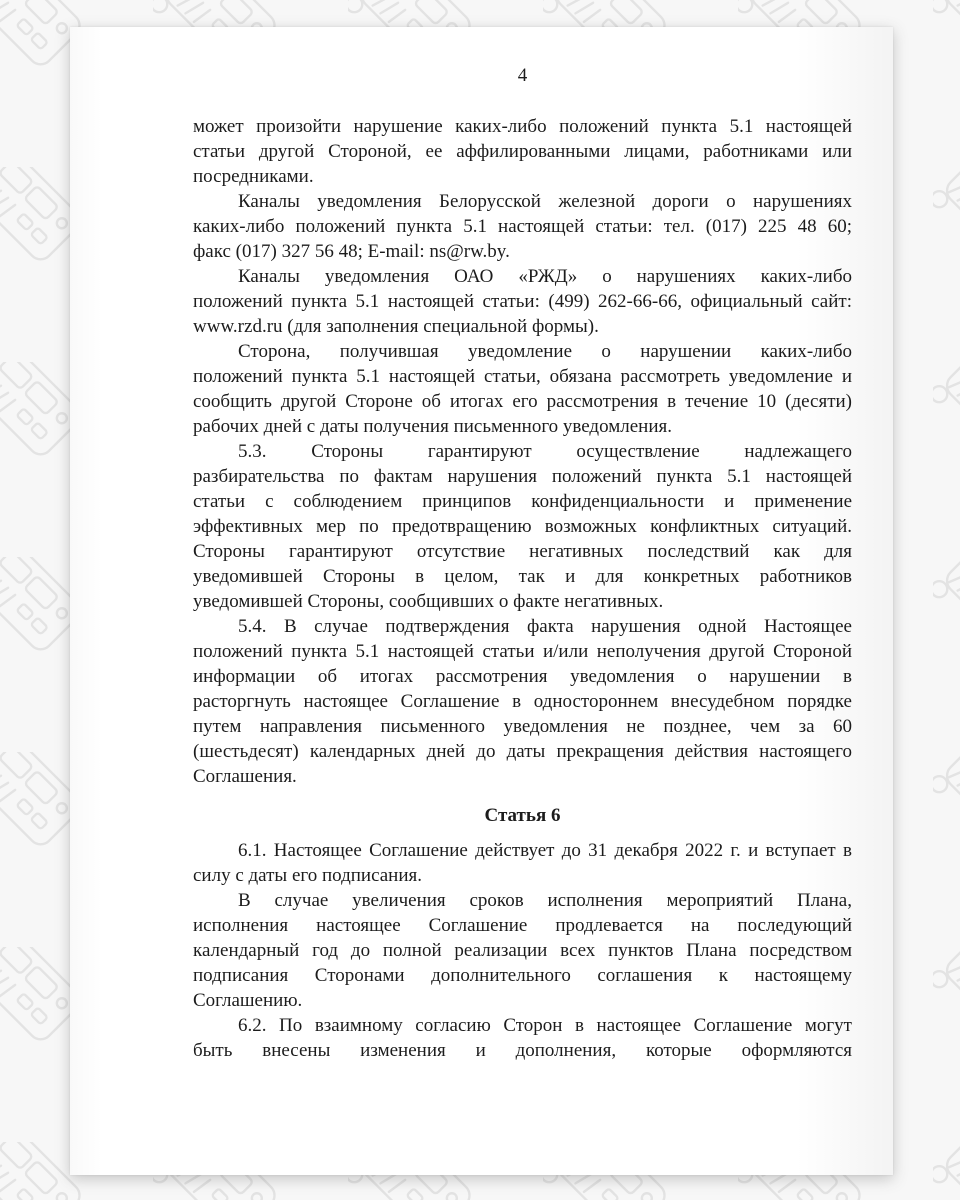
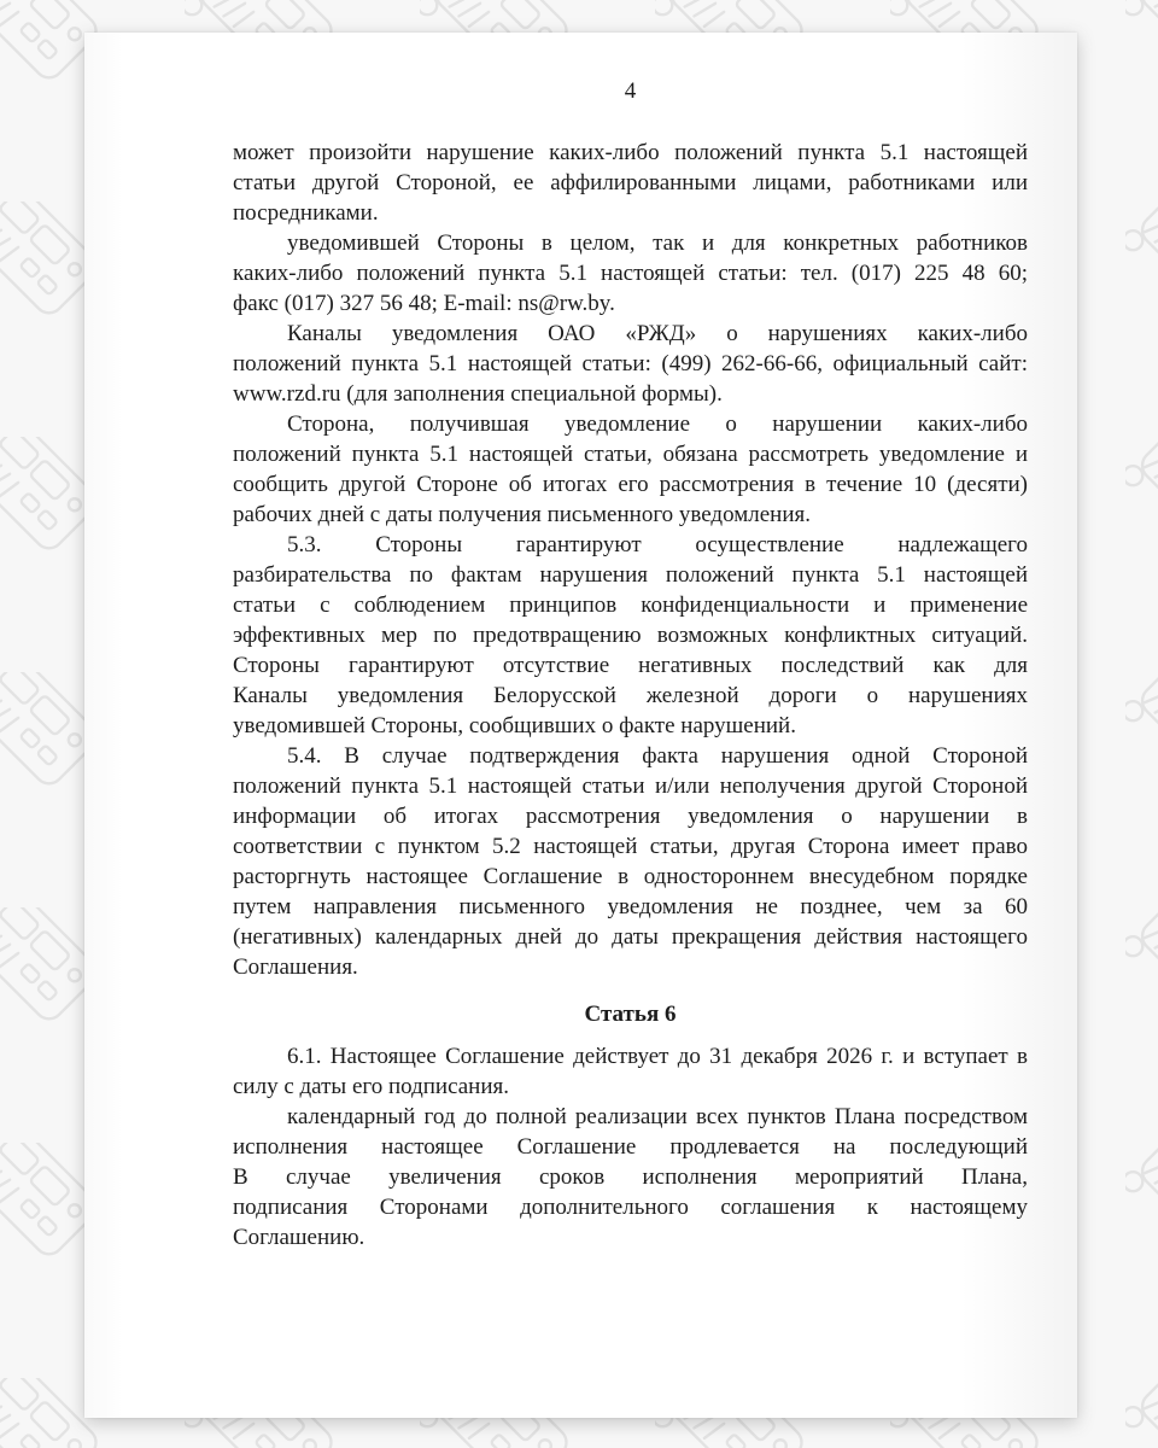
  4
  может произойти нарушение каких-либо положений пункта 5.1 настоящей
  статьи другой Стороной, ее аффилированными лицами, работниками или
  посредниками.
- Каналы уведомления Белорусской железной дороги о нарушениях
+ уведомившей Стороны в целом, так и для конкретных работников
  каких-либо положений пункта 5.1 настоящей статьи: тел. (017) 225 48 60;
  факс (017) 327 56 48; E-mail: ns@rw.by.
  Каналы уведомления ОАО «РЖД» о нарушениях каких-либо
  положений пункта 5.1 настоящей статьи: (499) 262-66-66, официальный сайт:
  www.rzd.ru (для заполнения специальной формы).
  Сторона, получившая уведомление о нарушении каких-либо
  положений пункта 5.1 настоящей статьи, обязана рассмотреть уведомление и
  сообщить другой Стороне об итогах его рассмотрения в течение 10 (десяти)
  рабочих дней с даты получения письменного уведомления.
  5.3. Стороны гарантируют осуществление надлежащего
  разбирательства по фактам нарушения положений пункта 5.1 настоящей
  статьи с соблюдением принципов конфиденциальности и применение
  эффективных мер по предотвращению возможных конфликтных ситуаций.
  Стороны гарантируют отсутствие негативных последствий как для
- уведомившей Стороны в целом, так и для конкретных работников
+ Каналы уведомления Белорусской железной дороги о нарушениях
- уведомившей Стороны, сообщивших о факте негативных.
+ уведомившей Стороны, сообщивших о факте нарушений.
- 5.4. В случае подтверждения факта нарушения одной Настоящее
+ 5.4. В случае подтверждения факта нарушения одной Стороной
  положений пункта 5.1 настоящей статьи и/или неполучения другой Стороной
  информации об итогах рассмотрения уведомления о нарушении в
+ соответствии с пунктом 5.2 настоящей статьи, другая Сторона имеет право
  расторгнуть настоящее Соглашение в одностороннем внесудебном порядке
  путем направления письменного уведомления не позднее, чем за 60
- (шестьдесят) календарных дней до даты прекращения действия настоящего
+ (негативных) календарных дней до даты прекращения действия настоящего
  Соглашения.
  Статья 6
- 6.1. Настоящее Соглашение действует до 31 декабря 2022 г. и вступает в
+ 6.1. Настоящее Соглашение действует до 31 декабря 2026 г. и вступает в
  силу с даты его подписания.
- В случае увеличения сроков исполнения мероприятий Плана,
+ календарный год до полной реализации всех пунктов Плана посредством
  исполнения настоящее Соглашение продлевается на последующий
- календарный год до полной реализации всех пунктов Плана посредством
+ В случае увеличения сроков исполнения мероприятий Плана,
  подписания Сторонами дополнительного соглашения к настоящему
  Соглашению.
- 6.2. По взаимному согласию Сторон в настоящее Соглашение могут
- быть внесены изменения и дополнения, которые оформляются
